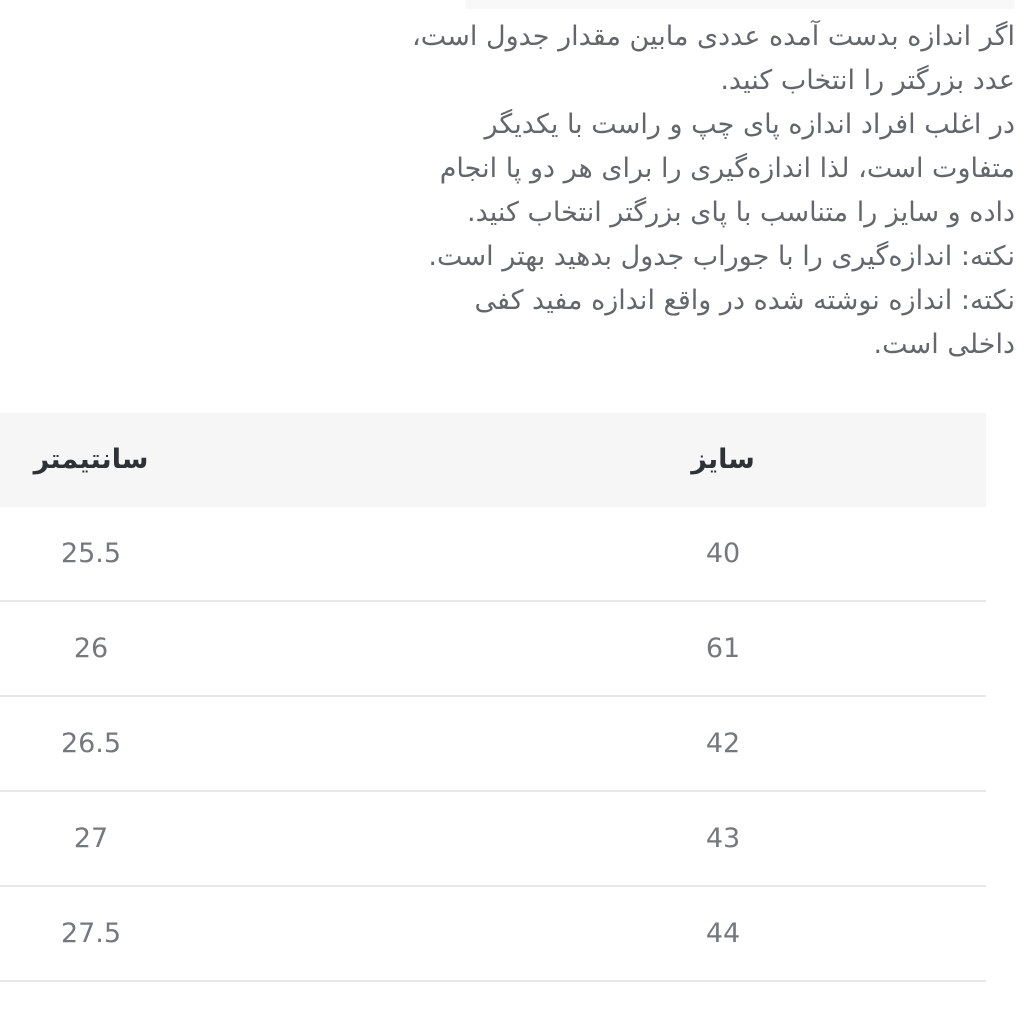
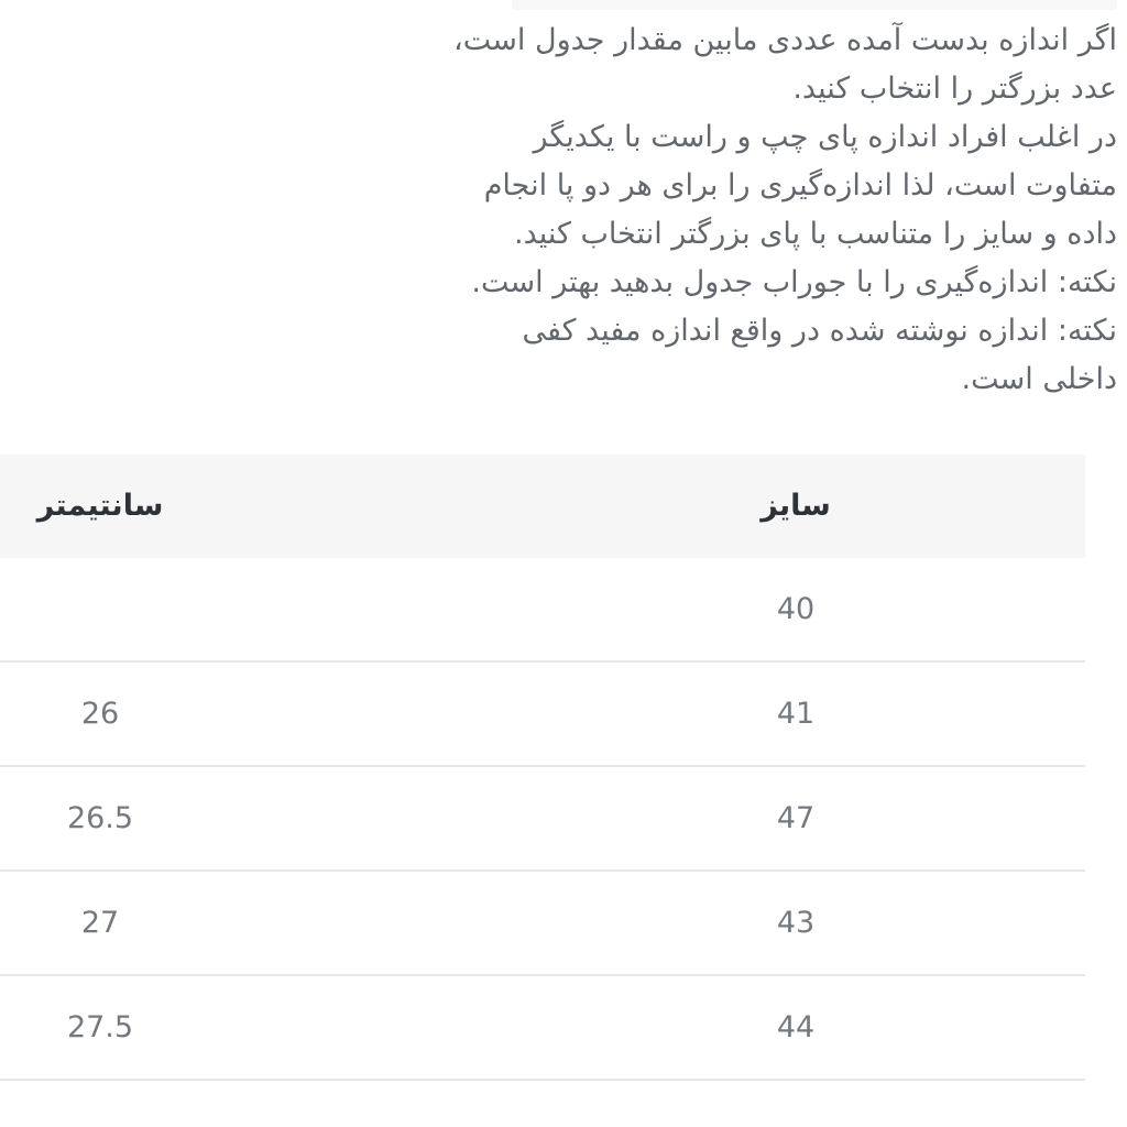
  اگر اندازه بدست آمده عددی مابین مقدار جدول است،
  عدد بزرگتر را انتخاب کنید.
  در اغلب افراد اندازه پای چپ و راست با یکدیگر
  متفاوت است، لذا اندازه‌گیری را برای هر دو پا انجام
  داده و سایز را متناسب با پای بزرگتر انتخاب کنید.
  نکته: اندازه‌گیری را با جوراب جدول بدهید بهتر است.
  نکته: اندازه نوشته شده در واقع اندازه مفید کفی
  داخلی است.
  سایز
  سانتیمتر
  40
- 25.5
- 61
+ 41
  26
- 42
+ 47
  26.5
  43
  27
  44
  27.5
